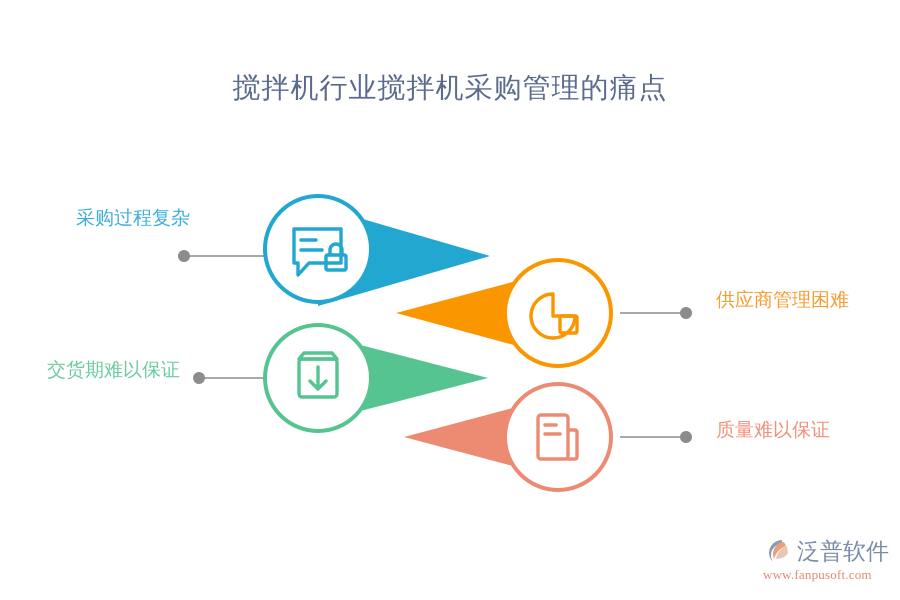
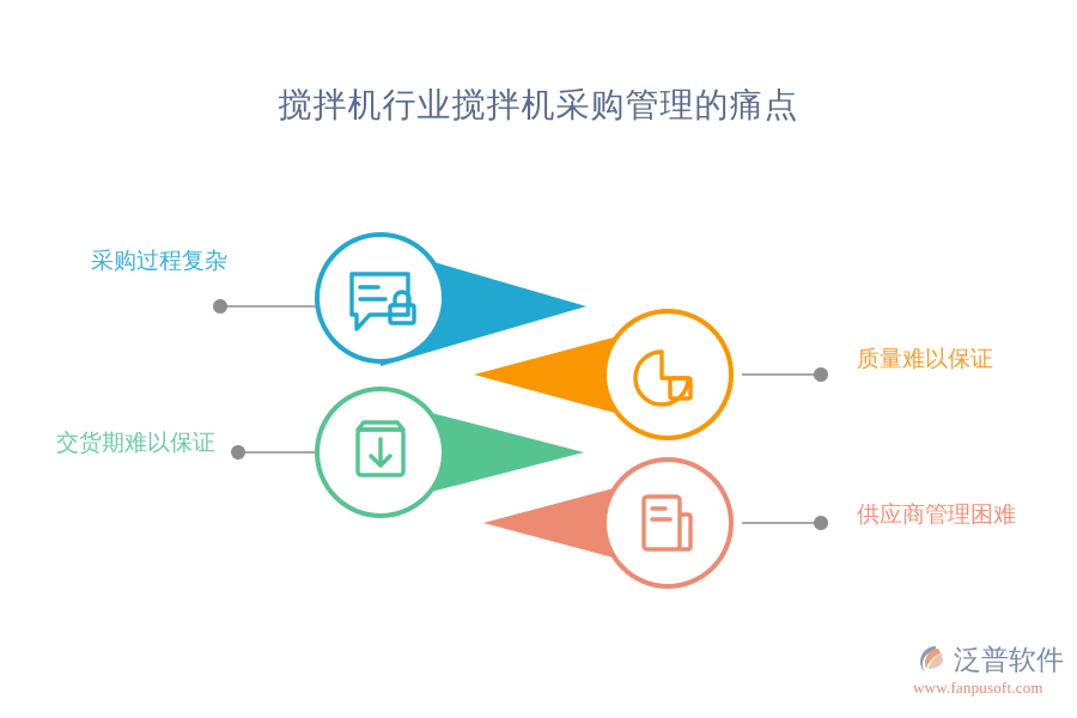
  搅拌机行业搅拌机采购管理的痛点
  采购过程复杂
- 供应商管理困难
+ 质量难以保证
  交货期难以保证
- 质量难以保证
+ 供应商管理困难
  泛普软件
  www.fanpusoft.com
